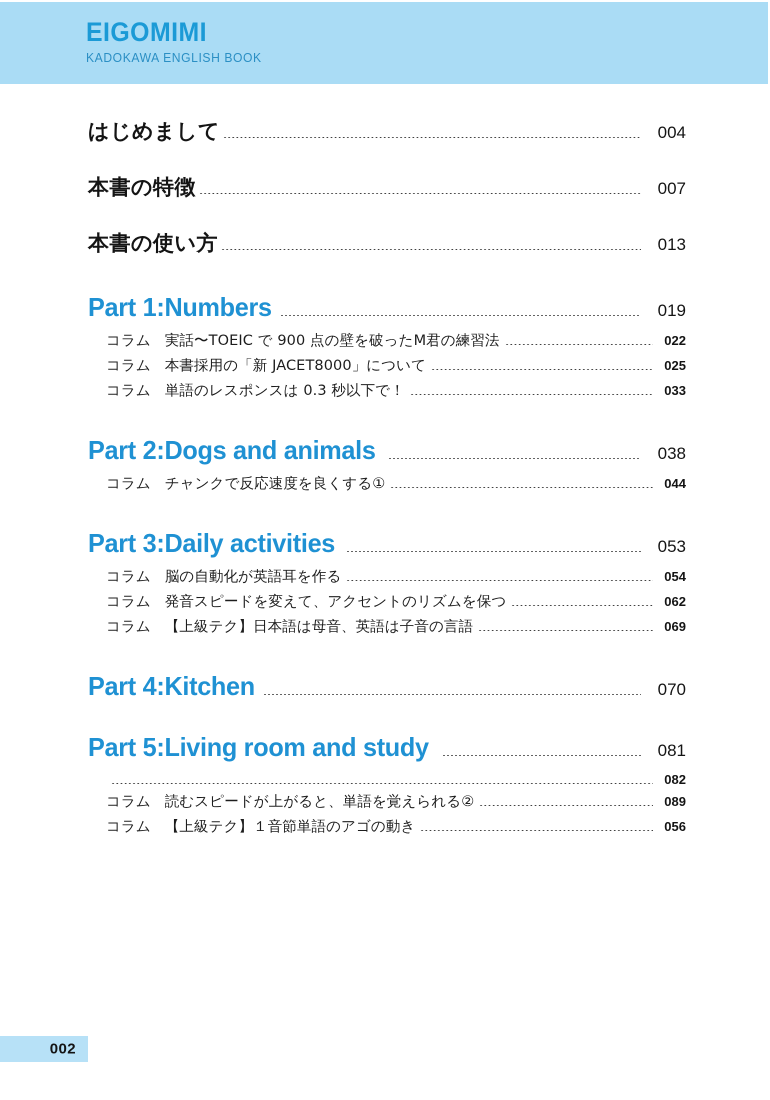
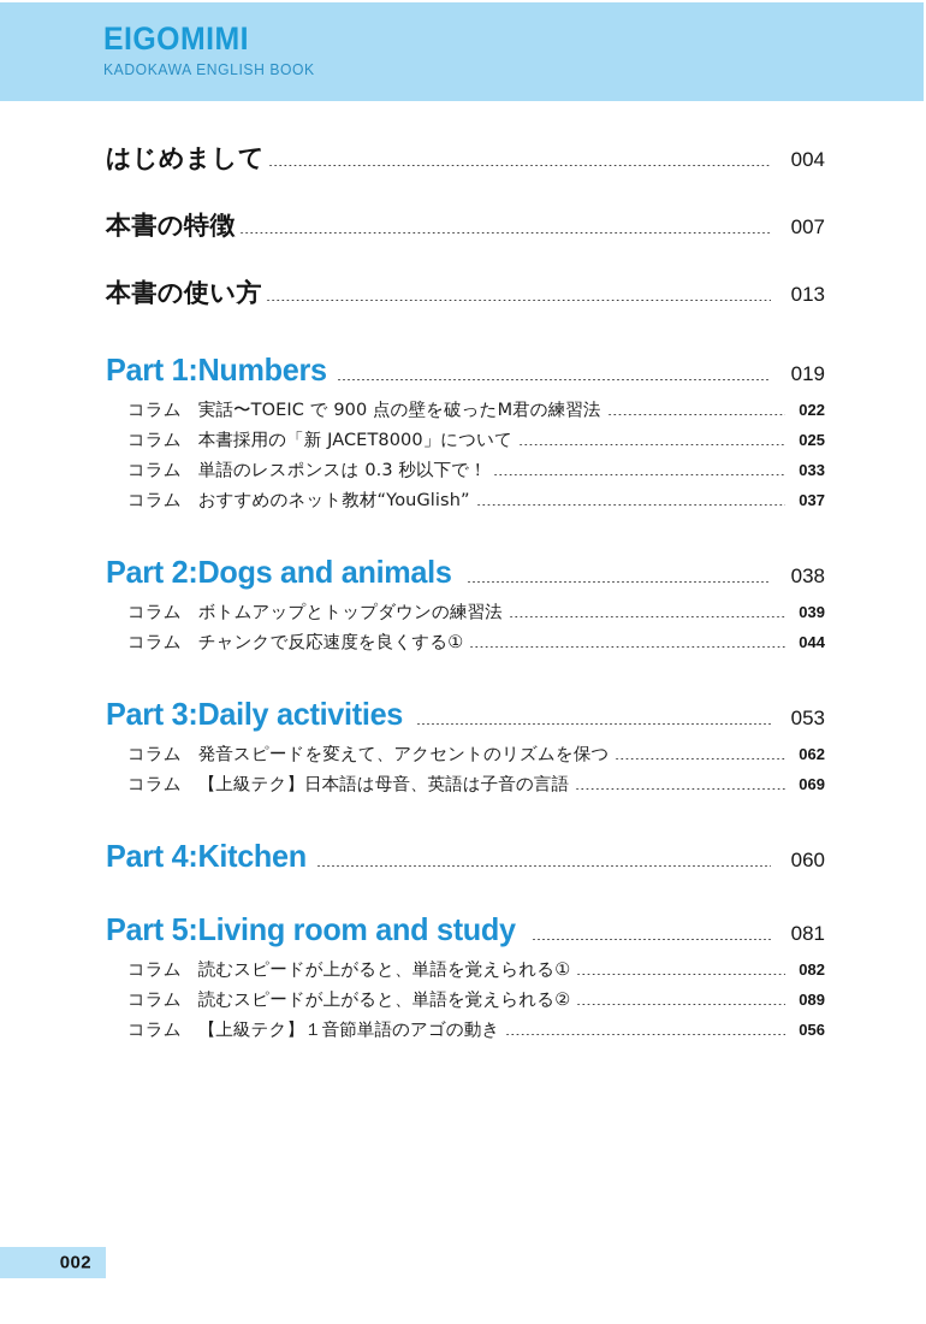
  EIGOMIMI
  KADOKAWA ENGLISH BOOK
  はじめまして
  004
  本書の特徴
  007
  本書の使い方
  013
  Part 1:Numbers
  019
  コラム 実話〜TOEIC で 900 点の壁を破ったM君の練習法
  022
  コラム 本書採用の「新 JACET8000」について
  025
  コラム 単語のレスポンスは 0.3 秒以下で！
  033
+ コラム おすすめのネット教材“YouGlish”
+ 037
  Part 2:Dogs and animals
  038
+ コラム ボトムアップとトップダウンの練習法
+ 039
  コラム チャンクで反応速度を良くする①
  044
  Part 3:Daily activities
  053
- コラム 脳の自動化が英語耳を作る
- 054
  コラム 発音スピードを変えて、アクセントのリズムを保つ
  062
  コラム 【上級テク】日本語は母音、英語は子音の言語
  069
  Part 4:Kitchen
- 070
+ 060
  Part 5:Living room and study
  081
+ コラム 読むスピードが上がると、単語を覚えられる①
  082
  コラム 読むスピードが上がると、単語を覚えられる②
  089
  コラム 【上級テク】１音節単語のアゴの動き
  056
  002
